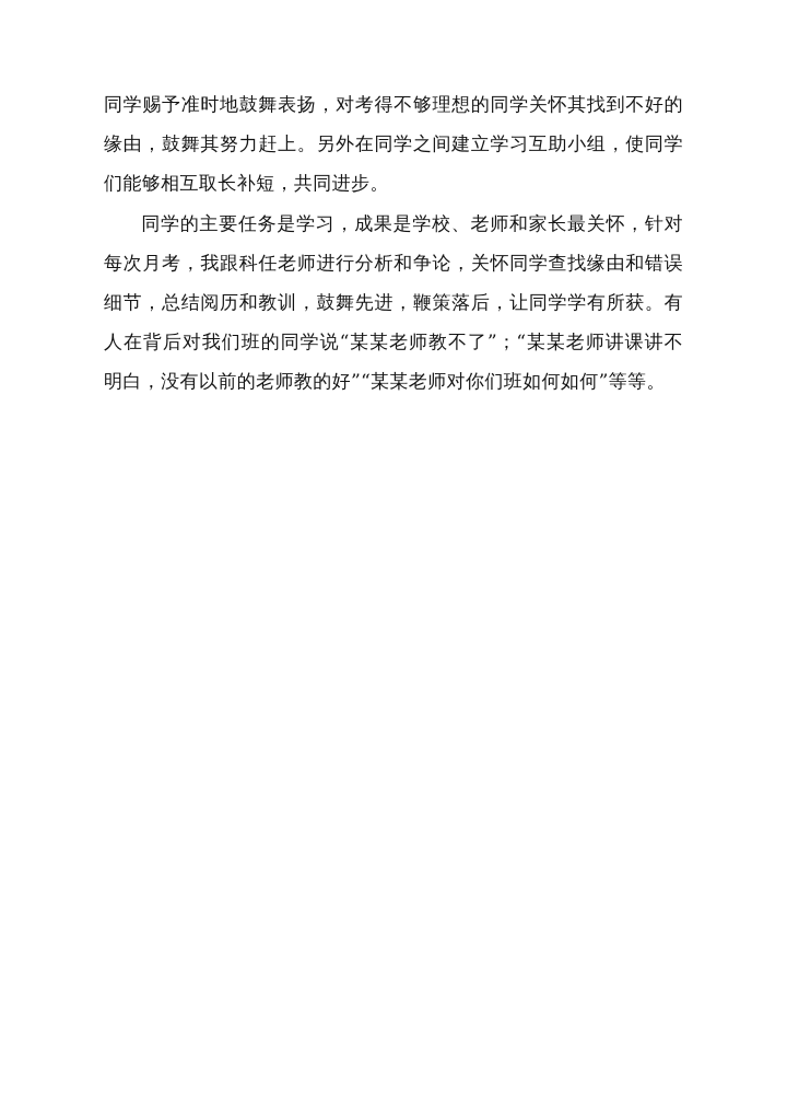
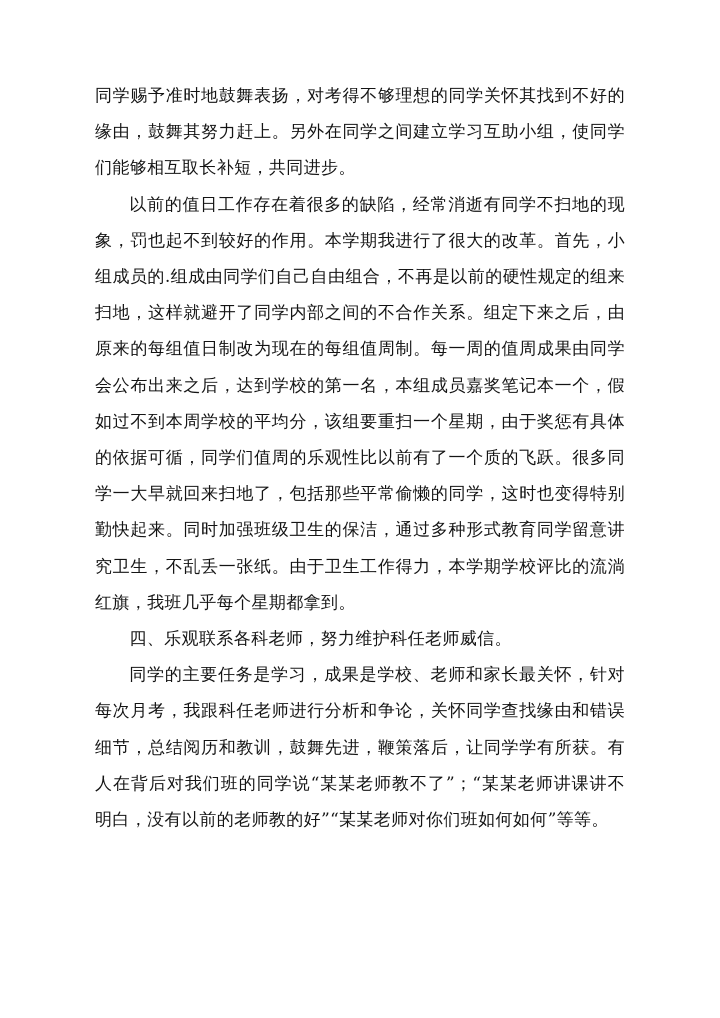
  同学赐予准时地鼓舞表扬，对考得不够理想的同学关怀其找到不好的缘由，鼓舞其努力赶上。另外在同学之间建立学习互助小组，使同学们能够相互取长补短，共同进步。
+ 以前的值日工作存在着很多的缺陷，经常消逝有同学不扫地的现象，罚也起不到较好的作用。本学期我进行了很大的改革。首先，小组成员的.组成由同学们自己自由组合，不再是以前的硬性规定的组来扫地，这样就避开了同学内部之间的不合作关系。组定下来之后，由原来的每组值日制改为现在的每组值周制。每一周的值周成果由同学会公布出来之后，达到学校的第一名，本组成员嘉奖笔记本一个，假如过不到本周学校的平均分，该组要重扫一个星期，由于奖惩有具体的依据可循，同学们值周的乐观性比以前有了一个质的飞跃。很多同学一大早就回来扫地了，包括那些平常偷懒的同学，这时也变得特别勤快起来。同时加强班级卫生的保洁，通过多种形式教育同学留意讲究卫生，不乱丢一张纸。由于卫生工作得力，本学期学校评比的流淌红旗，我班几乎每个星期都拿到。
+ 四、乐观联系各科老师，努力维护科任老师威信。
  同学的主要任务是学习，成果是学校、老师和家长最关怀，针对每次月考，我跟科任老师进行分析和争论，关怀同学查找缘由和错误细节，总结阅历和教训，鼓舞先进，鞭策落后，让同学学有所获。有人在背后对我们班的同学说“某某老师教不了”；“某某老师讲课讲不明白，没有以前的老师教的好”“某某老师对你们班如何如何”等等。
